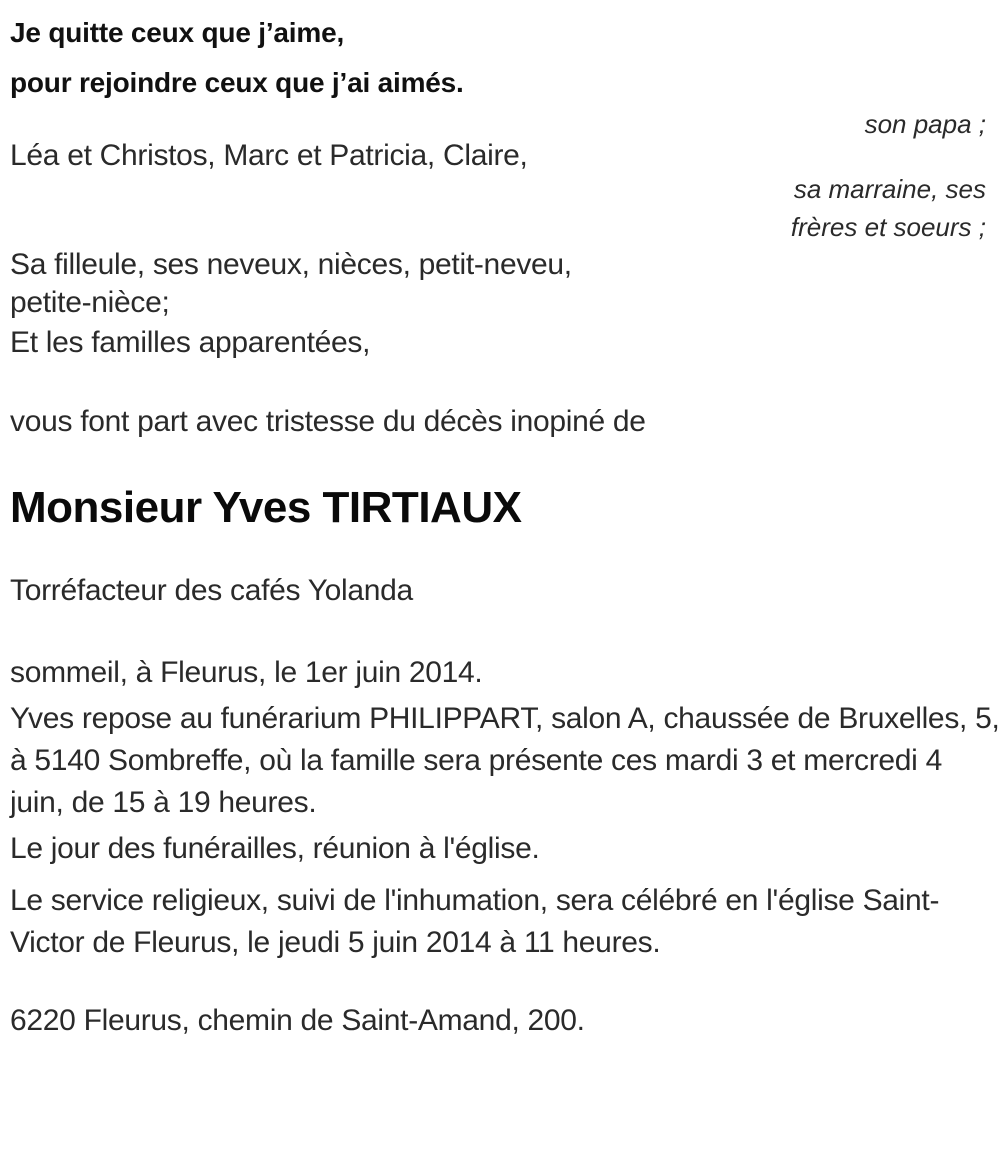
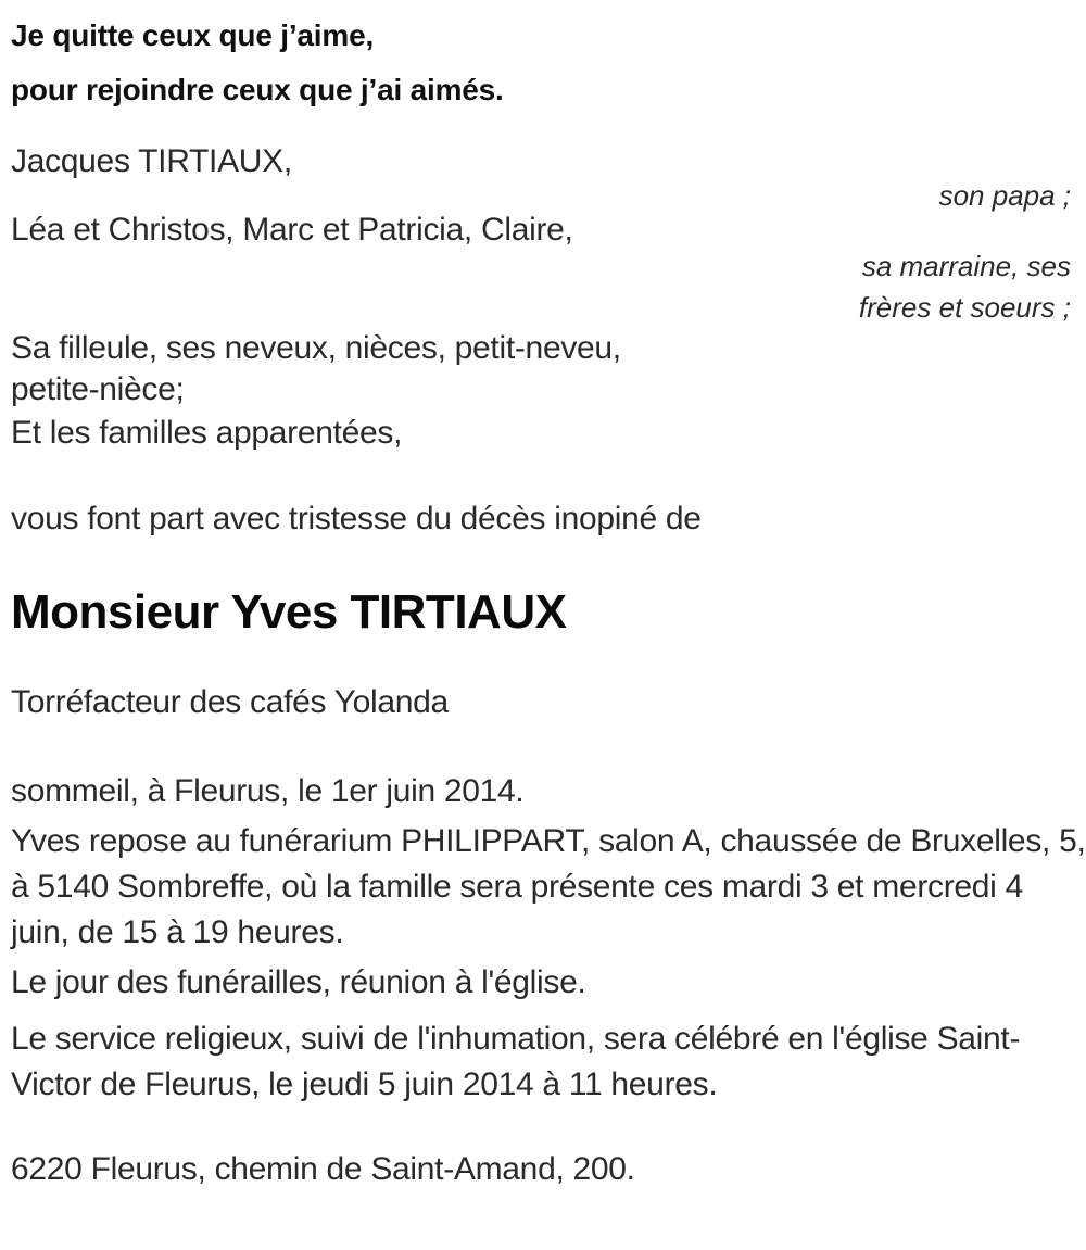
  Je quitte ceux que j’aime,
  pour rejoindre ceux que j’ai aimés.
+ Jacques TIRTIAUX,
  son papa ;
  Léa et Christos, Marc et Patricia, Claire,
  sa marraine, ses
  frères et soeurs ;
  Sa filleule, ses neveux, nièces, petit-neveu,
  petite-nièce;
  Et les familles apparentées,
  vous font part avec tristesse du décès inopiné de
  Monsieur Yves TIRTIAUX
  Torréfacteur des cafés Yolanda
  sommeil, à Fleurus, le 1er juin 2014.
  Yves repose au funérarium PHILIPPART, salon A, chaussée de Bruxelles, 5,
  à 5140 Sombreffe, où la famille sera présente ces mardi 3 et mercredi 4
  juin, de 15 à 19 heures.
  Le jour des funérailles, réunion à l'église.
  Le service religieux, suivi de l'inhumation, sera célébré en l'église Saint-
  Victor de Fleurus, le jeudi 5 juin 2014 à 11 heures.
  6220 Fleurus, chemin de Saint-Amand, 200.
